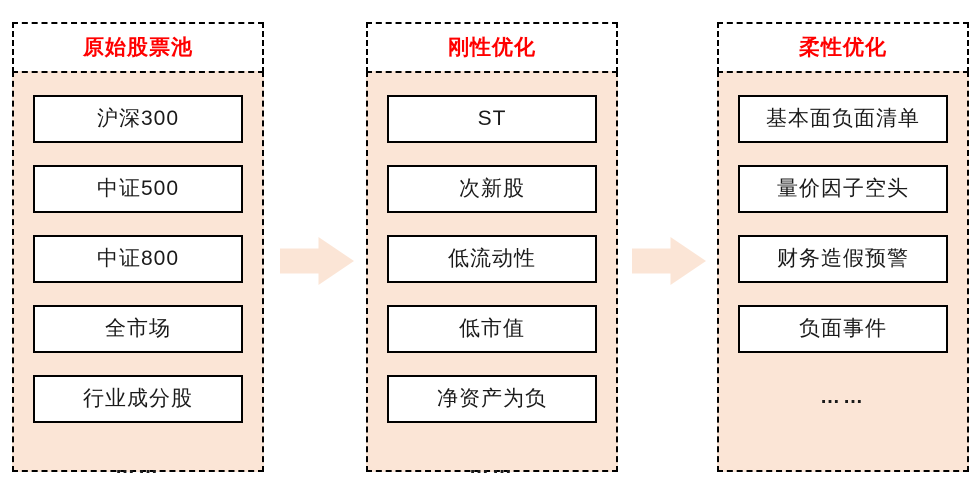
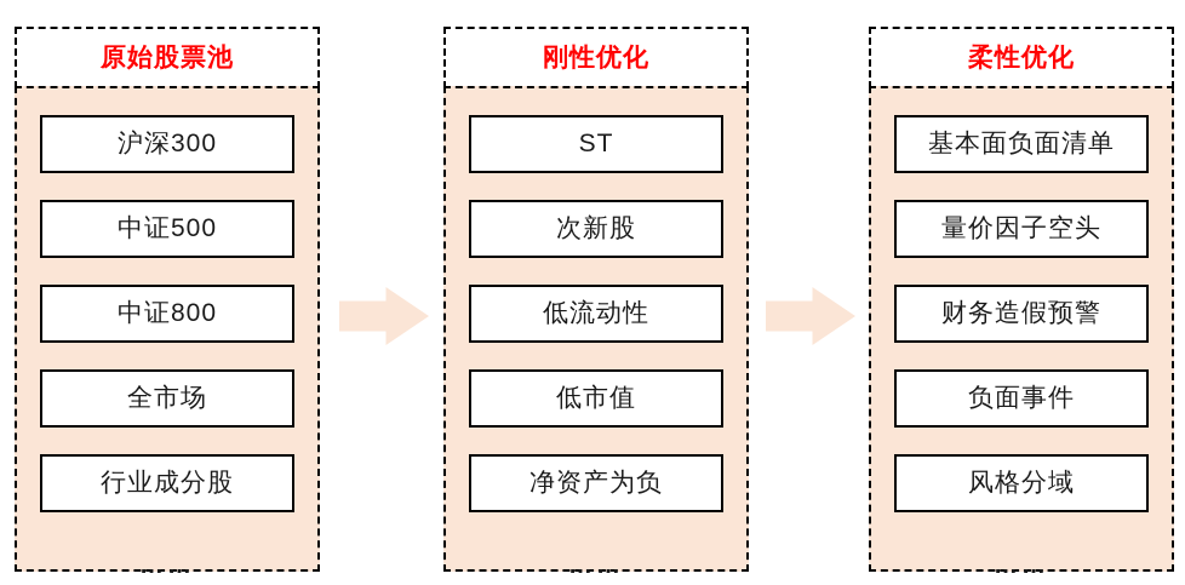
  原始股票池
  沪深300
  中证500
  中证800
  全市场
  行业成分股
  ……
  刚性优化
  ST
  次新股
  低流动性
  低市值
  净资产为负
  ……
  柔性优化
  基本面负面清单
  量价因子空头
  财务造假预警
  负面事件
+ 风格分域
  ……
